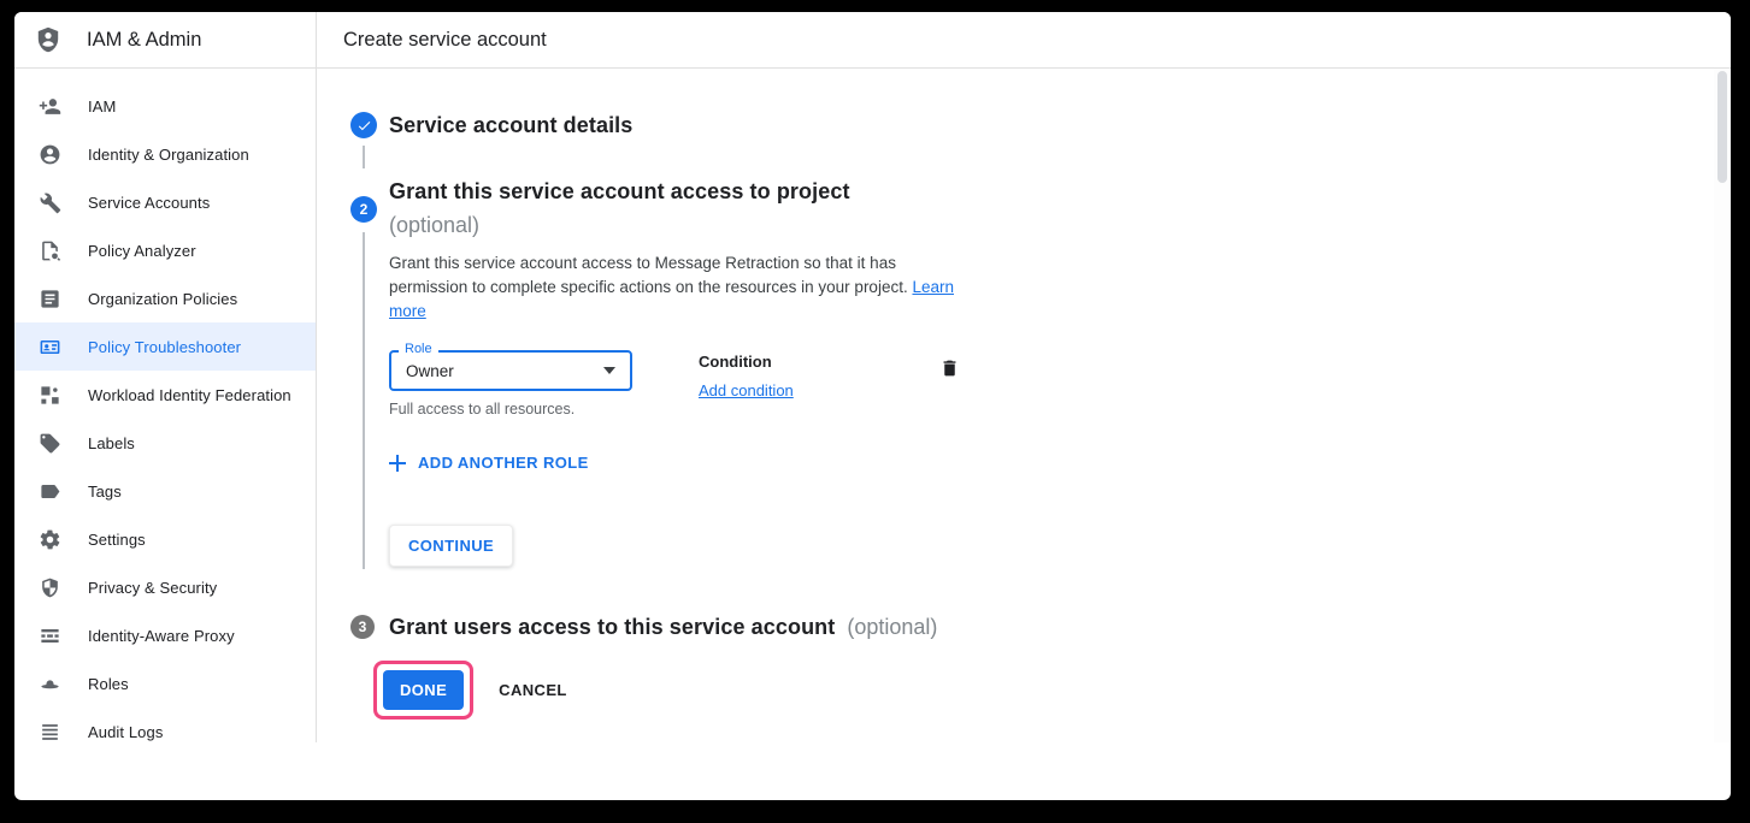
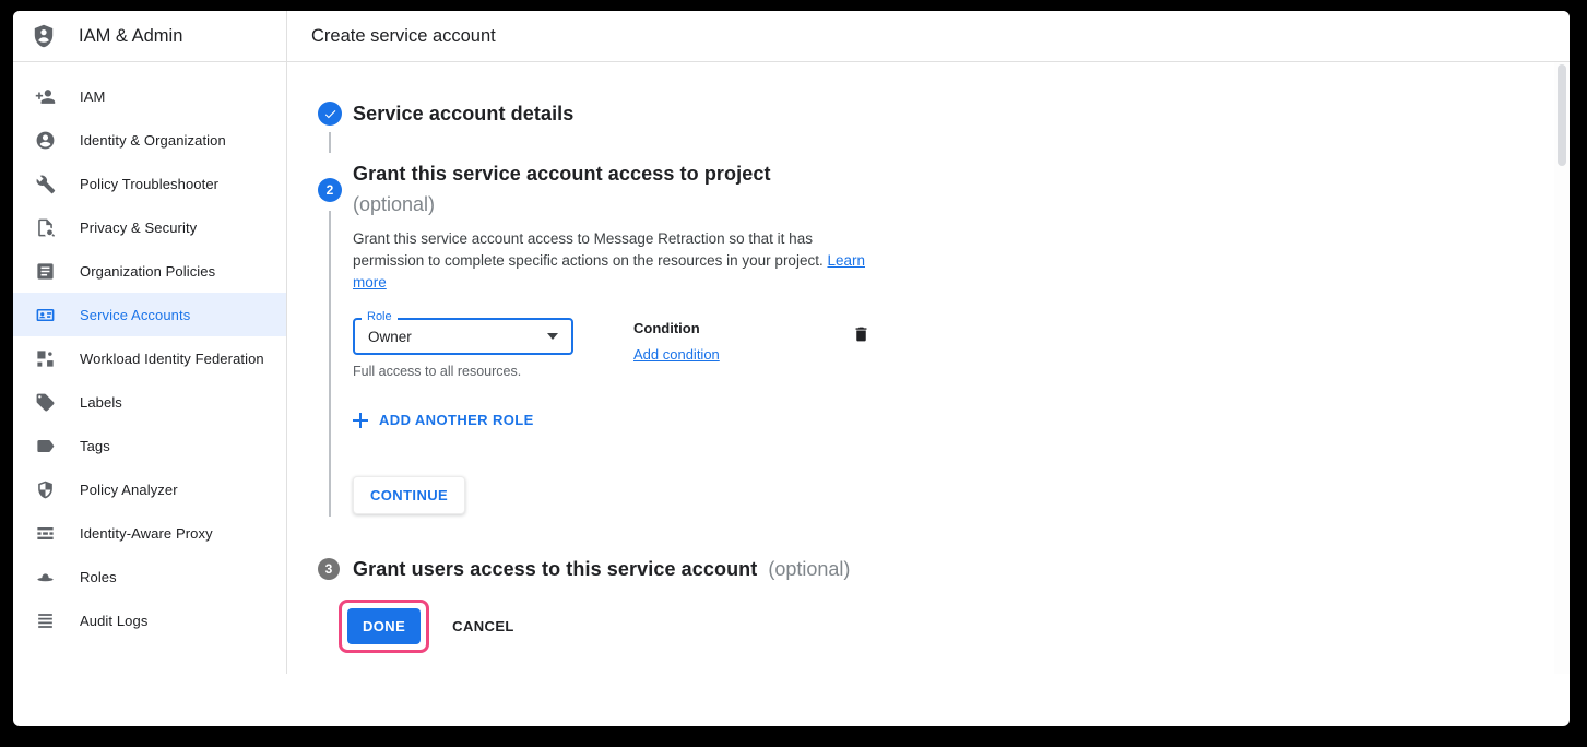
  IAM & Admin
  Create service account
  IAM
  Identity & Organization
- Service Accounts
+ Policy Troubleshooter
- Policy Analyzer
+ Privacy & Security
  Organization Policies
- Policy Troubleshooter
+ Service Accounts
  Workload Identity Federation
  Labels
  Tags
- Settings
- Privacy & Security
+ Policy Analyzer
  Identity-Aware Proxy
  Roles
  Audit Logs
  Service account details
  2
  Grant this service account access to project
  (optional)
  Grant this service account access to Message Retraction so that it has permission to complete specific actions on the resources in your project. Learn more
  Role
  Owner
  Full access to all resources.
  Condition
  Add condition
  ADD ANOTHER ROLE
  CONTINUE
  3
  Grant users access to this service account
  (optional)
  DONE
  CANCEL
